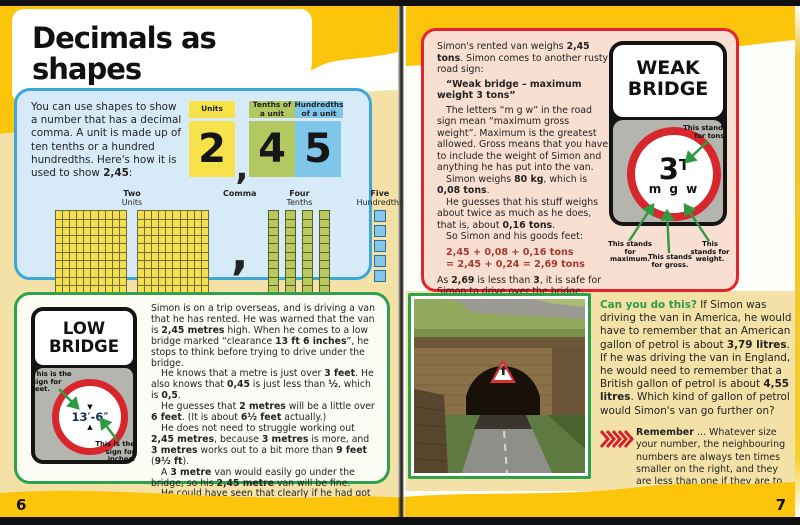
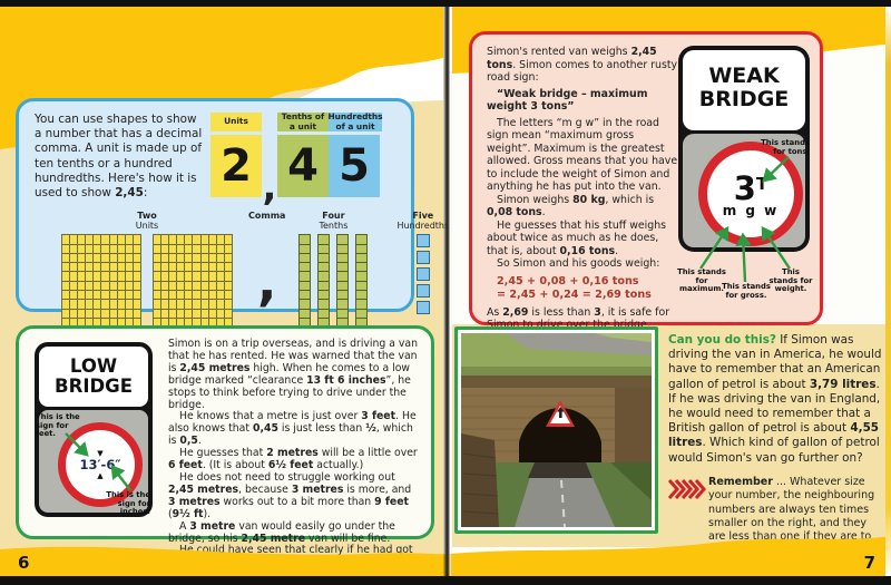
- Decimals as shapes
  You can use shapes to show a number that has a decimal comma. A unit is made up of ten tenths or a hundred hundredths. Here's how it is used to show 2,45:
  Units
  Tenths of
  a unit
  Hundredths
  of a unit
  2
  ,
  4
  5
  Two
  Units
  Comma
  ,
  Four
  Tenths
  Five
  Hundredth
  LOW BRIDGE
  ▼
  13′-6″
  ▲
  This is the sign for feet.
  This is the sign for inches.
  Simon is on a trip overseas, and is driving a van that he has rented. He was warned that the van is 2,45 metres high. When he comes to a low bridge marked “clearance 13 ft 6 inches”, he stops to think before trying to drive under the bridge.
  He knows that a metre is just over 3 feet. He also knows that 0,45 is just less than ½, which is 0,5.
  He guesses that 2 metres will be a little over 6 feet. (It is about 6½ feet actually.)
  He does not need to struggle working out 2,45 metres, because 3 metres is more, and 3 metres works out to a bit more than 9 feet (9½ ft).
  A 3 metre van would easily go under the bridge, so his 2,45 metre van will be fine.
  Simon's rented van weighs 2,45 tons. Simon comes to another rusty road sign:
  “Weak bridge – maximum weight 3 tons”
  The letters “m g w” in the road sign mean “maximum gross weight”. Maximum is the greatest allowed. Gross means that you have to include the weight of Simon and anything he has put into the van.
  Simon weighs 80 kg, which is 0,08 tons.
  He guesses that his stuff weighs about twice as much as he does, that is, about 0,16 tons.
- So Simon and his goods feet:
+ So Simon and his goods weigh:
  2,45 + 0,08 + 0,16 tons
  = 2,45 + 0,24 = 2,69 tons
  As 2,69 is less than 3, it is safe for Simon to drive over the bridge.
  WEAK BRIDGE
  3T
  m g w
  This stands for tons.
  This stands for maximum.
  This stands for gross.
  This stands for weight.
  Can you do this? If Simon was driving the van in America, he would have to remember that an American gallon of petrol is about 3,79 litres. If he was driving the van in England, he would need to remember that a British gallon of petrol is about 4,55 litres. Which kind of gallon of petrol would Simon's van go further on?
  Remember ... Whatever size your number, the neighbouring numbers are always ten times smaller on the right, and they are less than one if they are to
  6
  7
